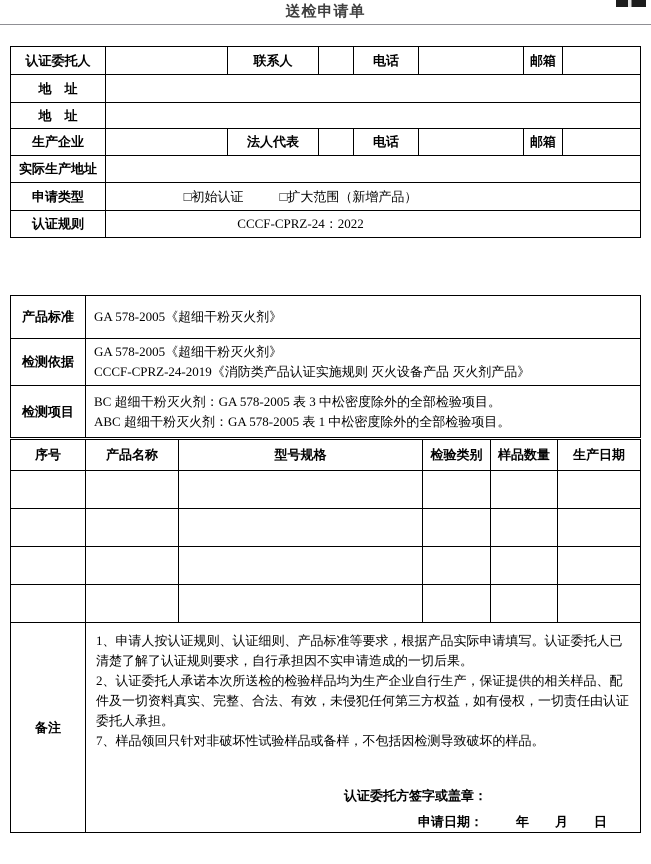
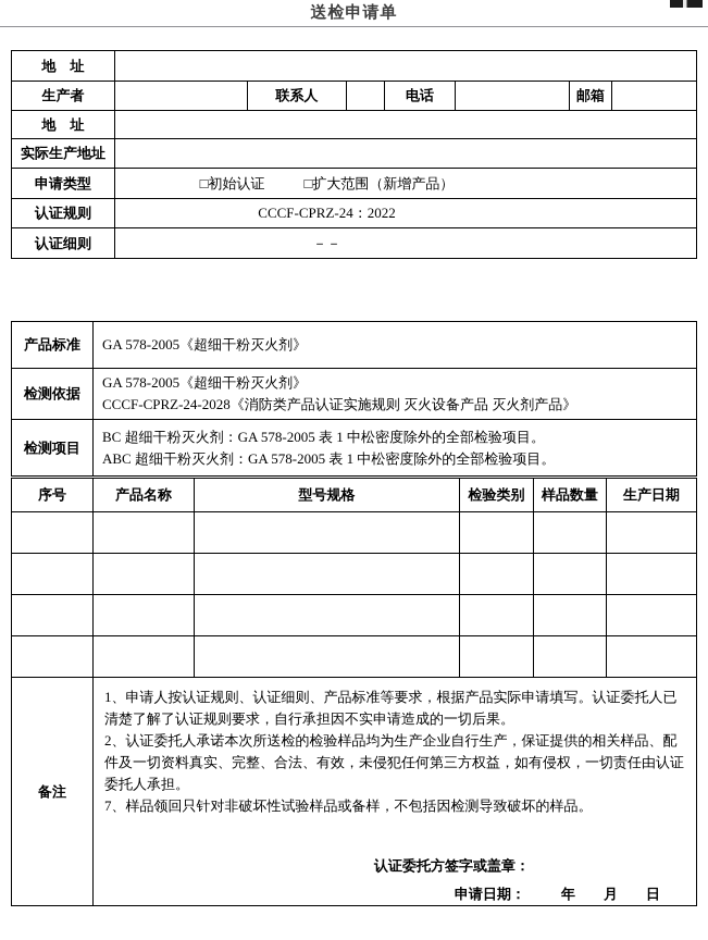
  送检申请单
- 认证委托人		联系人		电话		邮箱
  地 址
+ 生产者		联系人		电话		邮箱
  地 址
- 生产企业		法人代表		电话		邮箱
  实际生产地址
  申请类型	□初始认证 □扩大范围（新增产品）
  认证规则	CCCF-CPRZ-24：2022
+ 认证细则	－－
  产品标准	GA 578-2005《超细干粉灭火剂》
- 检测依据	GA 578-2005《超细干粉灭火剂》 CCCF-CPRZ-24-2019《消防类产品认证实施规则 灭火设备产品 灭火剂产品》
+ 检测依据	GA 578-2005《超细干粉灭火剂》 CCCF-CPRZ-24-2028《消防类产品认证实施规则 灭火设备产品 灭火剂产品》
- 检测项目	BC 超细干粉灭火剂：GA 578-2005 表 3 中松密度除外的全部检验项目。 ABC 超细干粉灭火剂：GA 578-2005 表 1 中松密度除外的全部检验项目。
+ 检测项目	BC 超细干粉灭火剂：GA 578-2005 表 1 中松密度除外的全部检验项目。 ABC 超细干粉灭火剂：GA 578-2005 表 1 中松密度除外的全部检验项目。
  序号	产品名称	型号规格	检验类别	样品数量	生产日期
  备注	1、申请人按认证规则、认证细则、产品标准等要求，根据产品实际申请填写。认证委托人已清楚了解了认证规则要求，自行承担因不实申请造成的一切后果。 2、认证委托人承诺本次所送检的检验样品均为生产企业自行生产，保证提供的相关样品、配件及一切资料真实、完整、合法、有效，未侵犯任何第三方权益，如有侵权，一切责任由认证委托人承担。 7、样品领回只针对非破坏性试验样品或备样，不包括因检测导致破坏的样品。 认证委托方签字或盖章： 申请日期： 年 月 日
